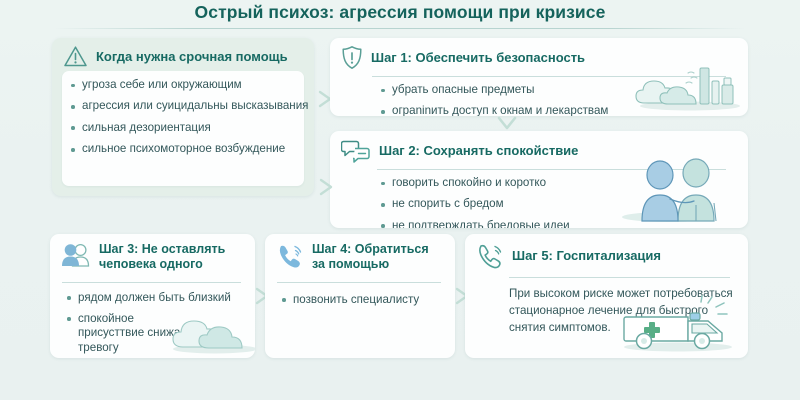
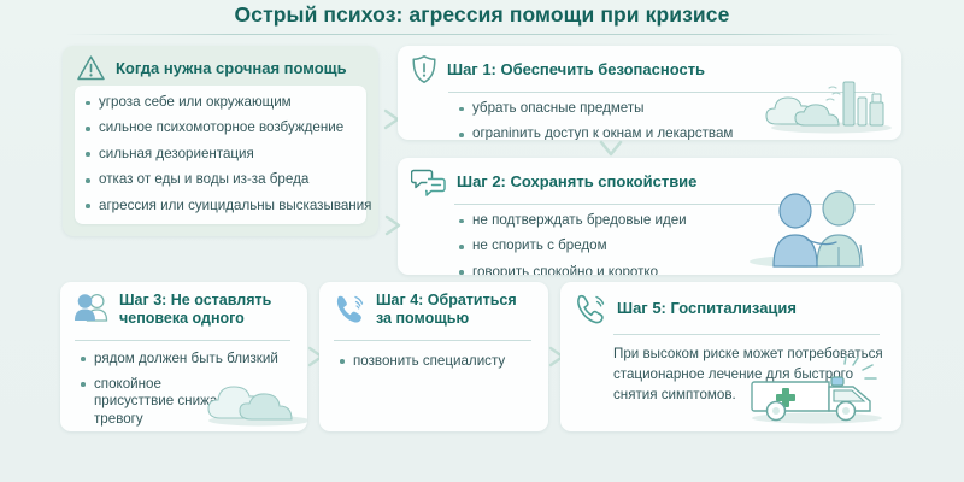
  Острый психоз: агрессия помощи при кризисе
  Когда нужна срочная помощь
  угроза себе или окружающим
- агрессия или суицидальны высказывания
+ сильное психомоторное возбуждение
  сильная дезориентация
+ отказ от еды и воды из-за бреда
- сильное психомоторное возбуждение
+ агрессия или суицидальны высказывания
  Шаг 1: Обеспечить безопасность
  убрать опасные предметы
  ограninить доступ к окнам и лекарствам
  Шаг 2: Сохранять спокойствие
- говорить спокойно и коротко
+ не подтверждать бредовые идеи
  не спорить с бредом
- не подтверждать бредовые идеи
+ говорить спокойно и коротко
  Шаг 3: Не оставлять
  чеповека одного
  рядом должен быть бл
  спокойное присусттвие сниж тревогу
  Шаг 4: Обратиться
  за помощью
  позвонить специалисту
  Шаг 5: Госпитализация
  При высоком риске может потребоваться стационарное лечение для быстрого снятия симптомов.
